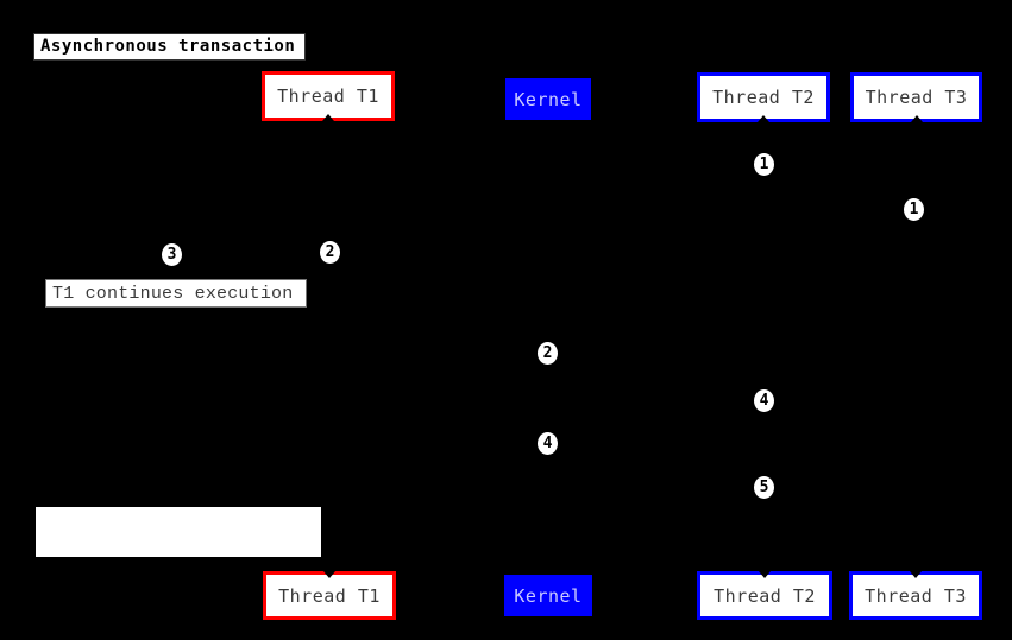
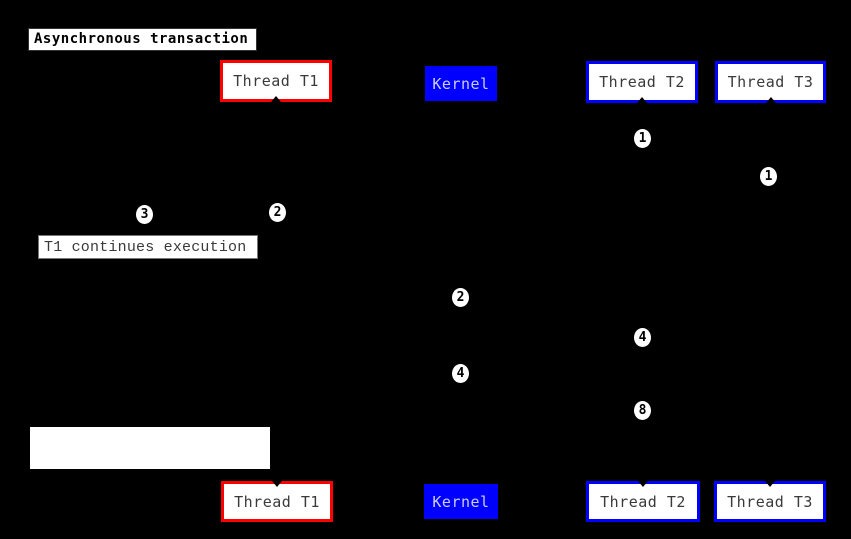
  Asynchronous transaction
  Thread T1
  Kernel
  Thread T2
  Thread T3
  Thread T1
  Kernel
  Thread T2
  Thread T3
  T1 continues execution
  1
  1
  3
  2
  2
  4
  4
- 5
+ 8
